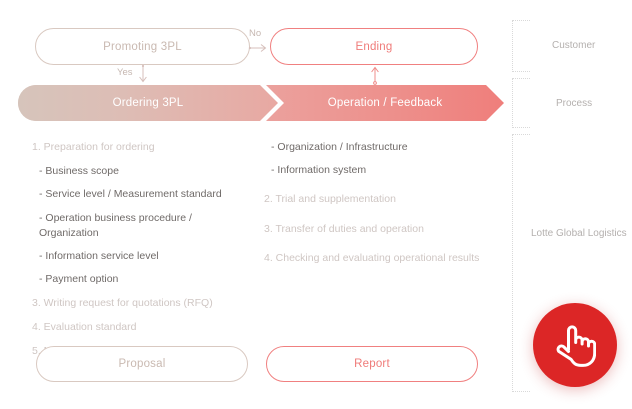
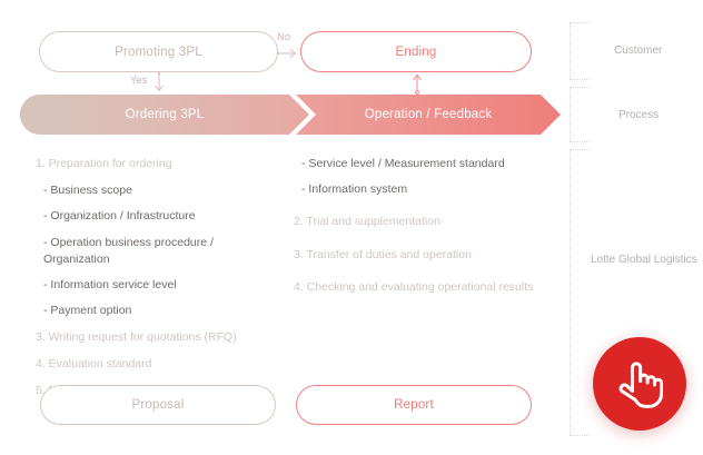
  Promoting 3PL
  Ending
  No
  Yes
  Ordering 3PL
  Operation / Feedback
  1. Preparation for ordering
  - Business scope
- - Service level / Measurement standard
+ - Organization / Infrastructure
  - Operation business procedure /
  Organization
  - Information service level
  - Payment option
  3. Writing request for quotations (RFQ)
  4. Evaluation standard
- - Organization / Infrastructure
+ - Service level / Measurement standard
  - Information system
  2. Trial and supplementation
  3. Transfer of duties and operation
  4. Checking and evaluating operational results
  Proposal
  Report
  Customer
  Process
  Lotte Global Logistics
